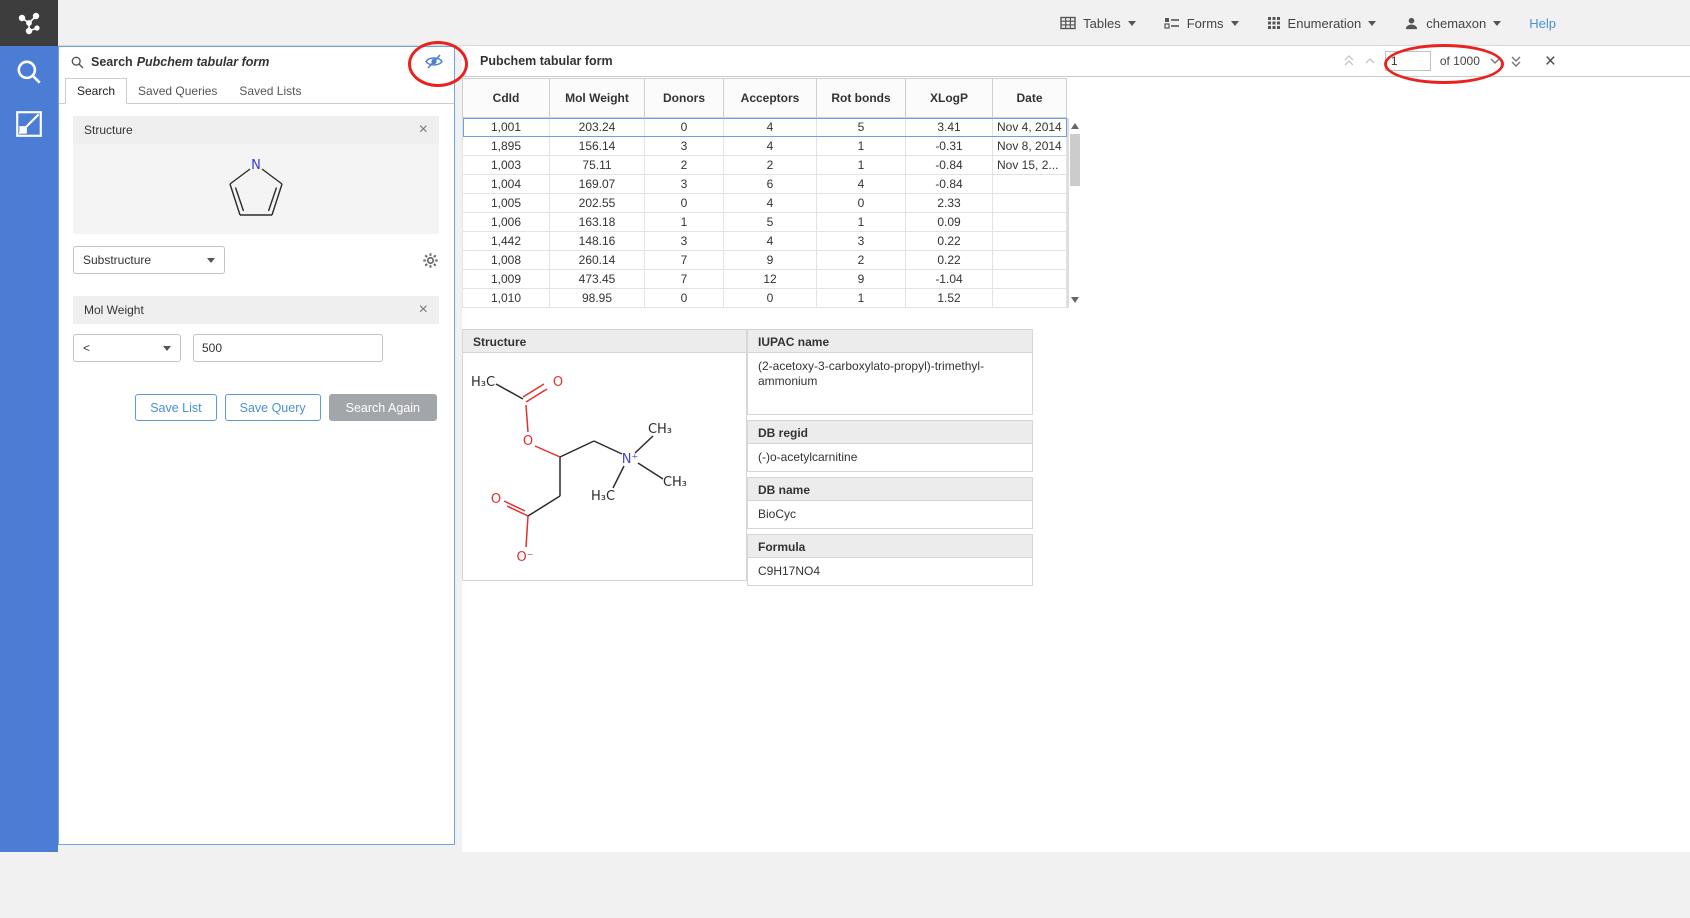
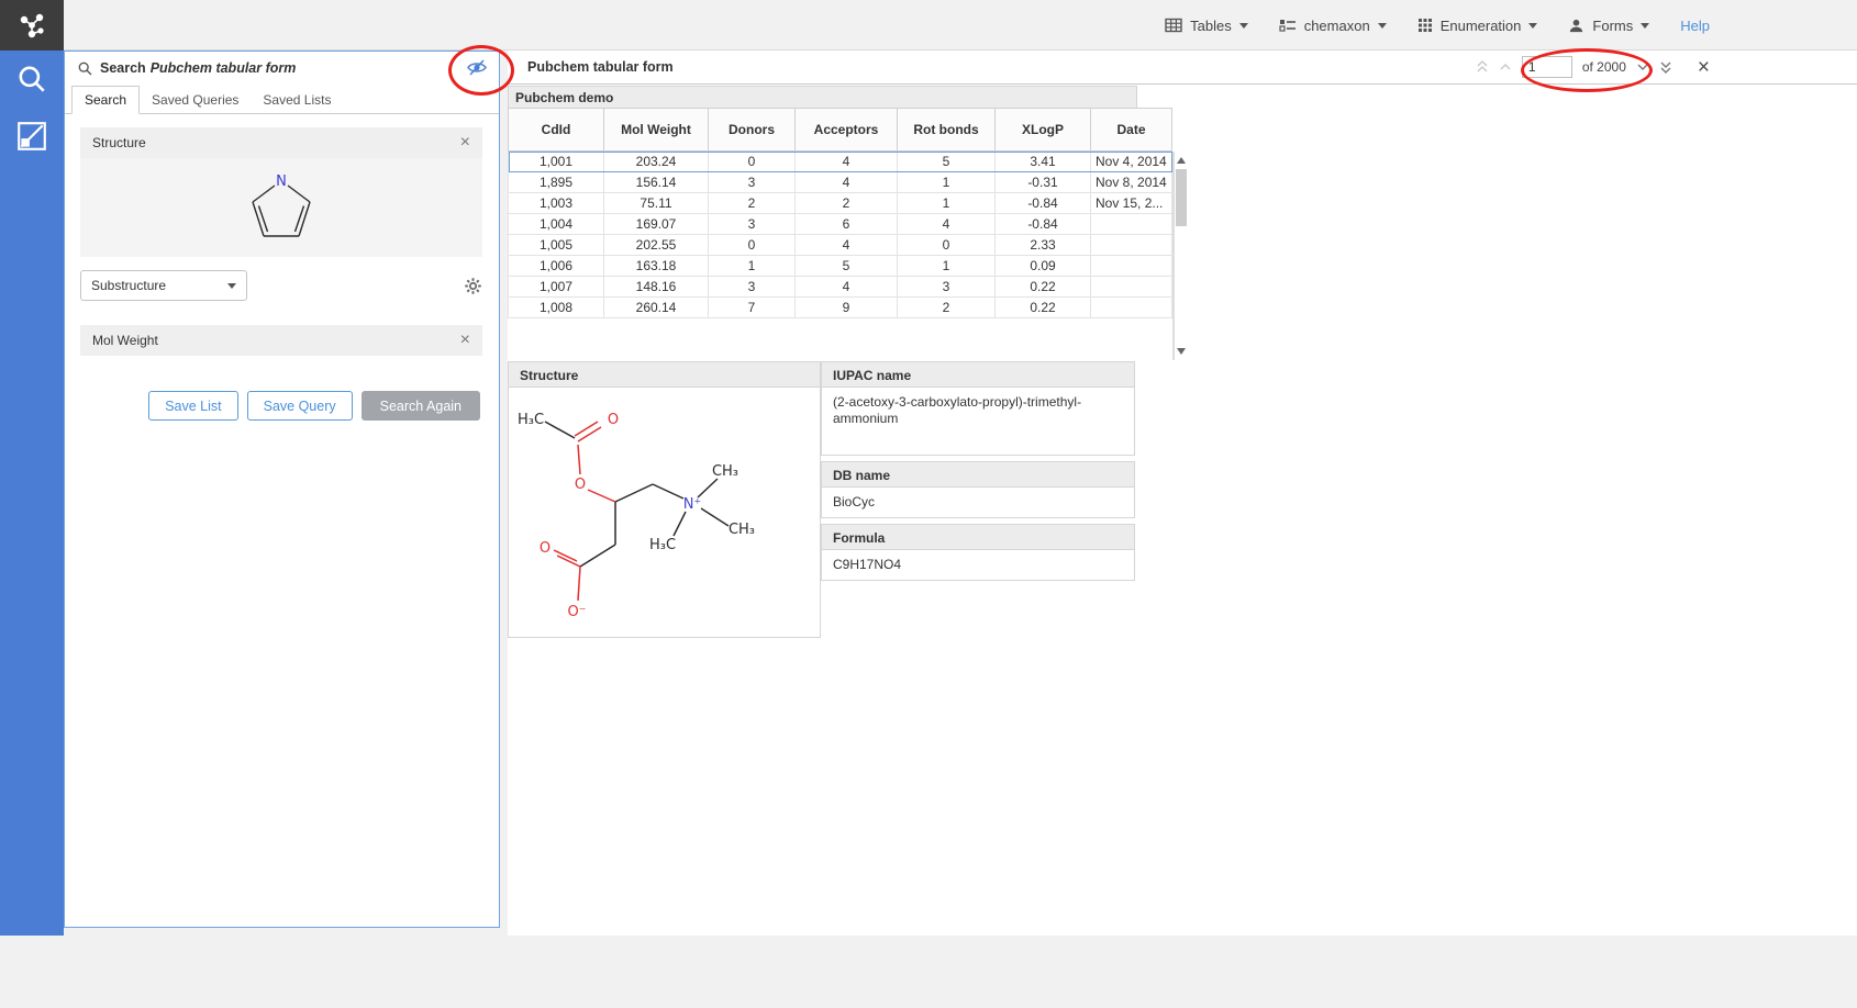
  Tables
- Forms
+ chemaxon
  Enumeration
- chemaxon
+ Forms
  Help
  Search Pubchem tabular form
  Search
  Saved Queries
  Saved Lists
  Structure
  ×
  N
  Substructure
  Mol Weight
  ×
- <
- 500
  Save List
  Save Query
  Search Again
  Pubchem tabular form
  1
- of 1000
+ of 2000
  ×
+ Pubchem demo
  CdId	Mol Weight	Donors	Acceptors	Rot bonds	XLogP	Date
  1,001	203.24	0	4	5	3.41	Nov 4, 2014
  1,895	156.14	3	4	1	-0.31	Nov 8, 2014
  1,003	75.11	2	2	1	-0.84	Nov 15, 2...
  1,004	169.07	3	6	4	-0.84
  1,005	202.55	0	4	0	2.33
  1,006	163.18	1	5	1	0.09
- 1,442	148.16	3	4	3	0.22
+ 1,007	148.16	3	4	3	0.22
  1,008	260.14	7	9	2	0.22
- 1,009	473.45	7	12	9	-1.04
- 1,010	98.95	0	0	1	1.52
  Structure
  H₃C
  O
  O
  CH₃
  N⁺
  CH₃
  H₃C
  O
  O⁻
  IUPAC name
  (2-acetoxy-3-carboxylato-propyl)-trimethyl-ammonium
- DB regid
- (-)o-acetylcarnitine
  DB name
  BioCyc
  Formula
  C9H17NO4
